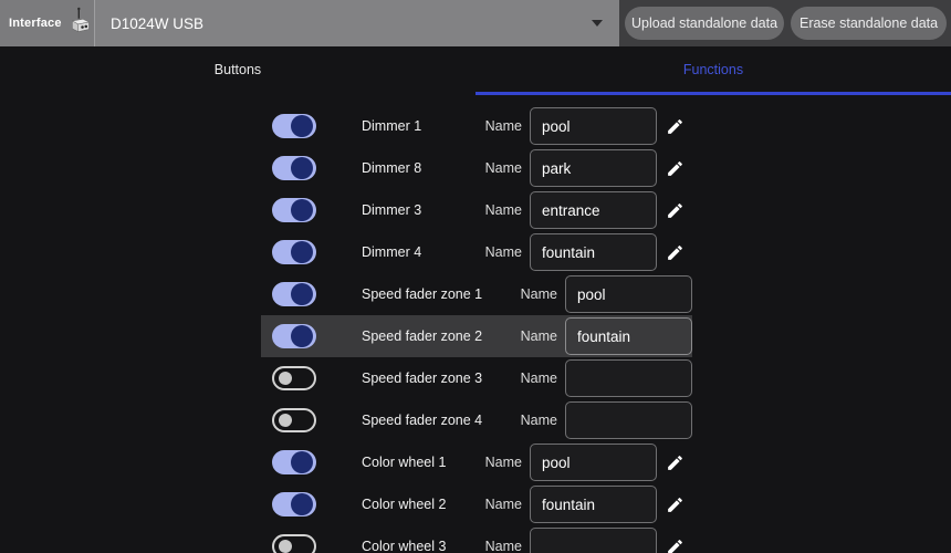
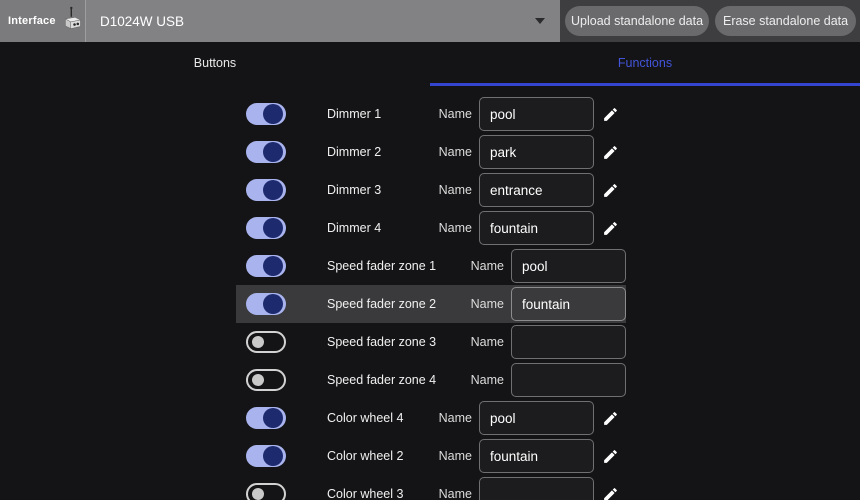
  Interface
  D1024W USB
  Upload standalone data
  Erase standalone data
  Buttons
  Functions
  Dimmer 1
  Name
  pool
- Dimmer 8
+ Dimmer 2
  Name
  park
  Dimmer 3
  Name
  entrance
  Dimmer 4
  Name
  fountain
  Speed fader zone 1
  Name
  pool
  Speed fader zone 2
  Name
  fountain
  Speed fader zone 3
  Name
  Speed fader zone 4
  Name
- Color wheel 1
+ Color wheel 4
  Name
  pool
  Color wheel 2
  Name
  fountain
  Color wheel 3
  Name
